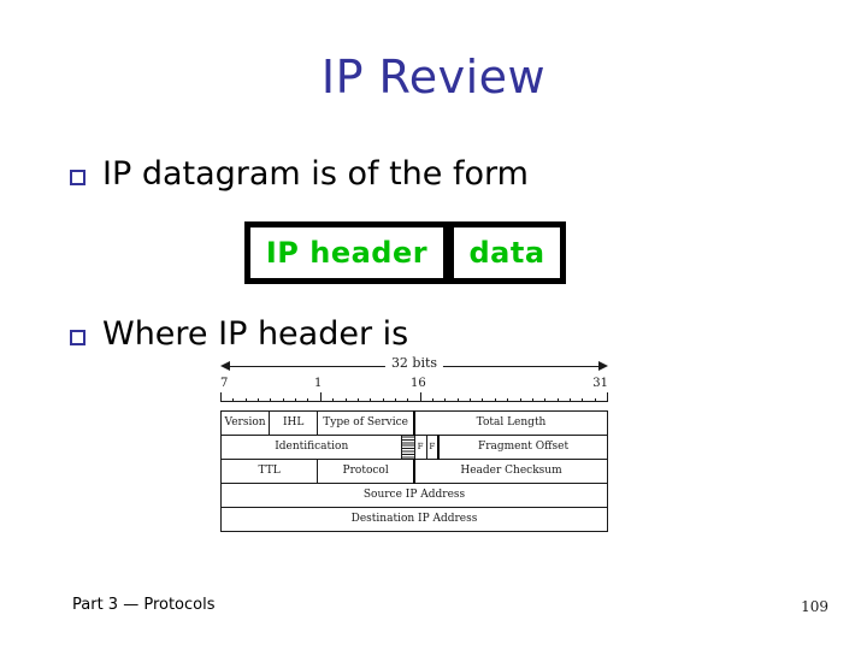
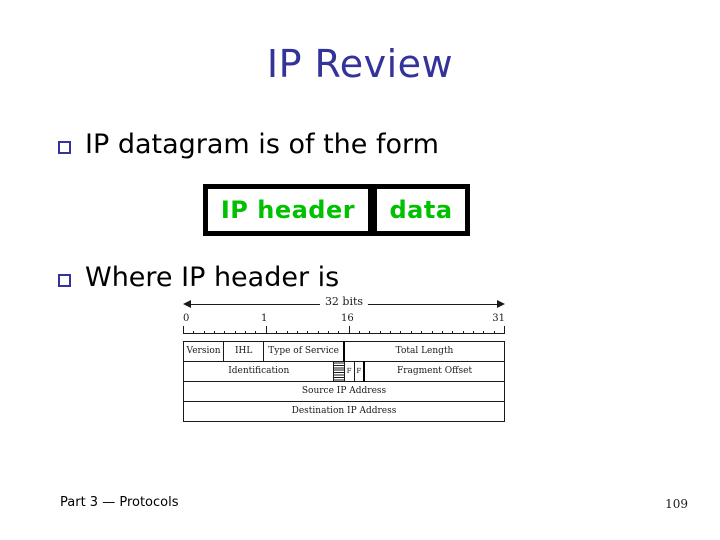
  IP Review
  IP datagram is of the form
  IP header
  data
  Where IP header is
  32 bits
- 7
+ 0
  1
  16
  31
  Version	IHL	Type of Service	Total Length
  Identification		F	F	Fragment Offset
- TTL	Protocol	Header Checksum
  Source IP Address
  Destination IP Address
  Part 3 — Protocols
  109
